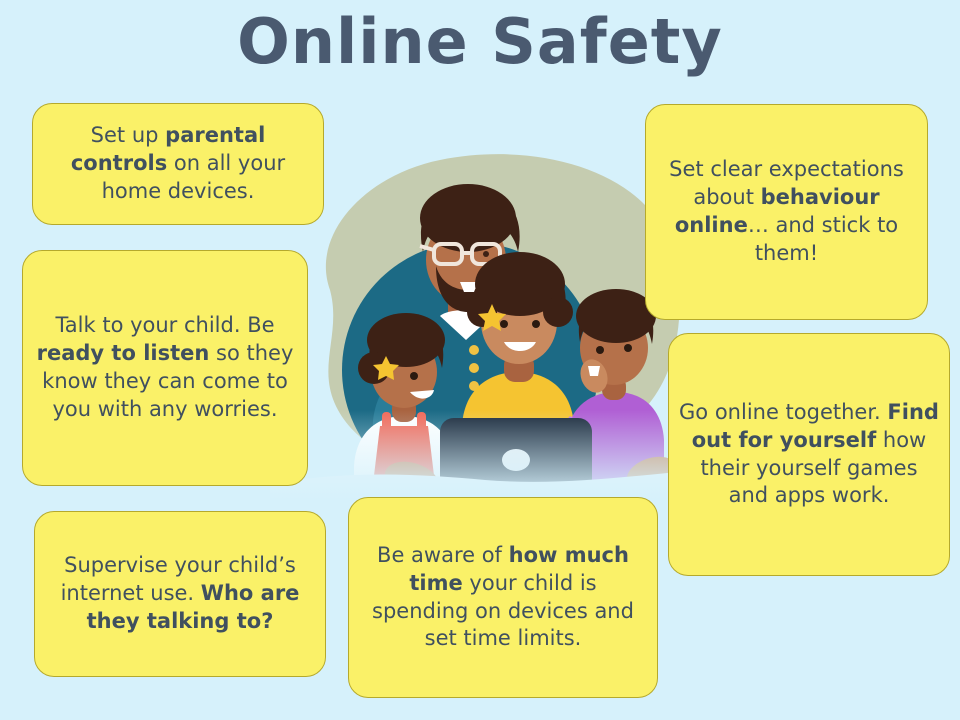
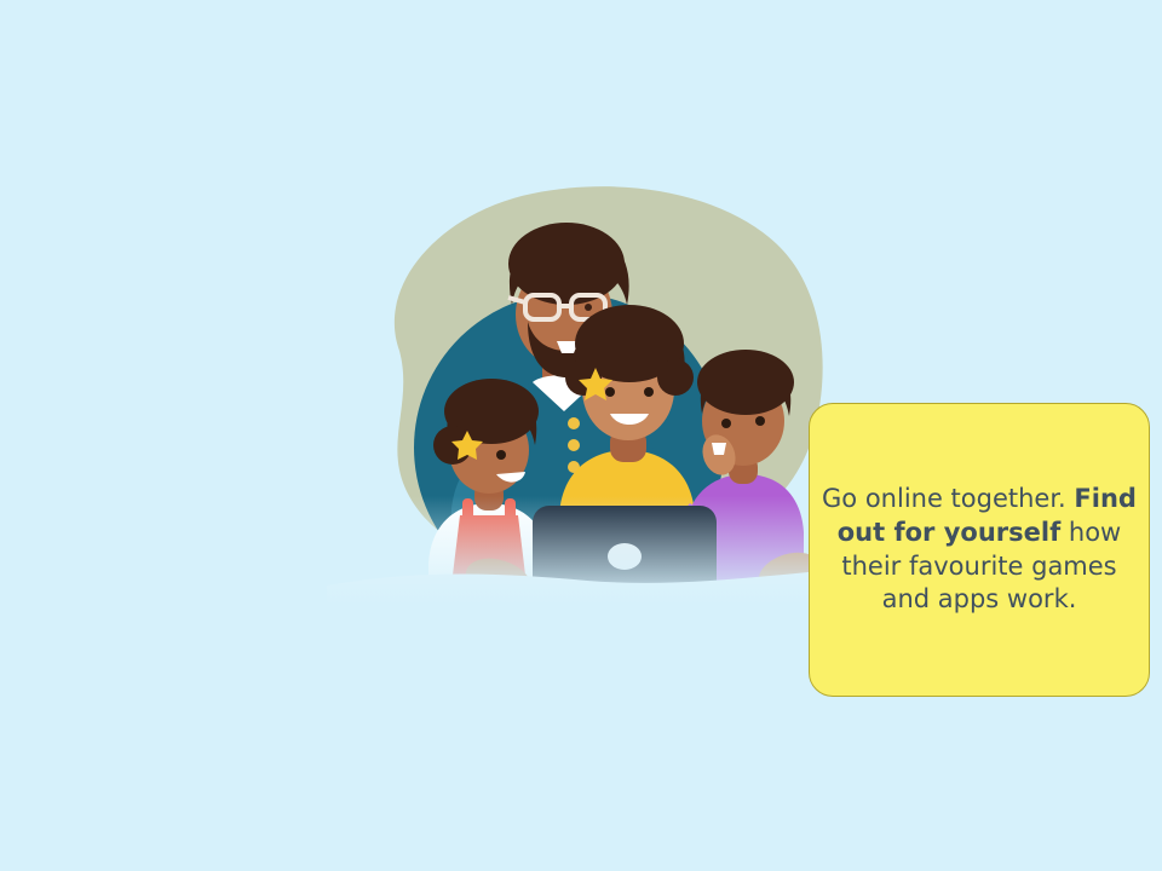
- Online Safety
- Set up parental controls on all your home devices.
- Talk to your child. Be ready to listen so they know they can come to you with any worries.
- Supervise your child’s internet use. Who are they talking to?
- Set clear expectations about behaviour online… and stick to them!
- Go online together. Find out for yourself how their yourself games and apps work.
+ Go online together. Find out for yourself how their favourite games and apps work.
- Be aware of how much time your child is spending on devices and set time limits.
